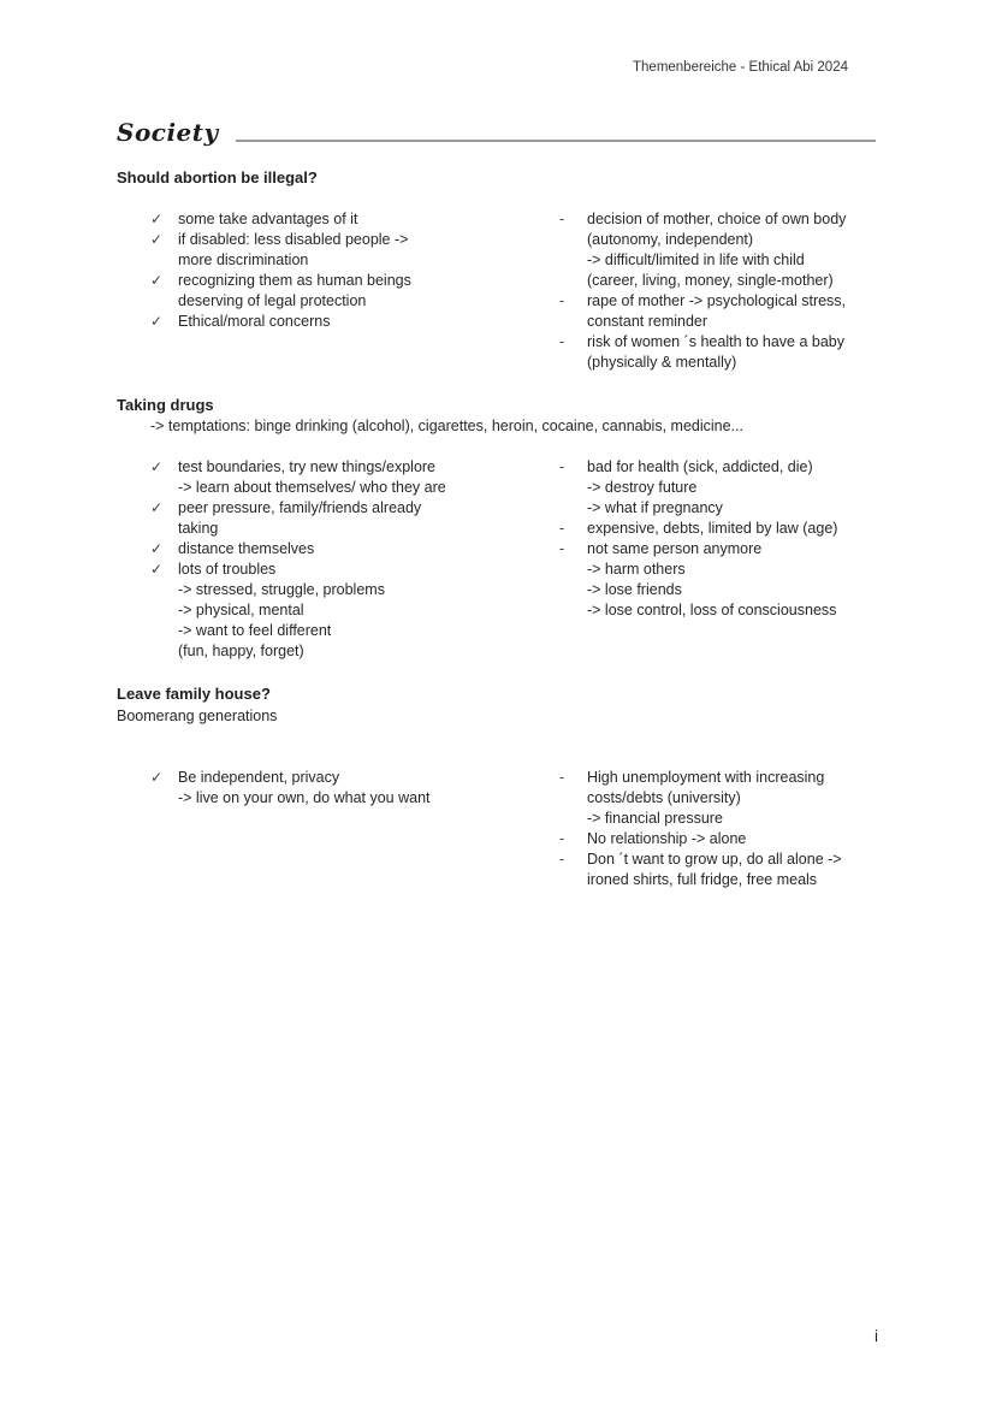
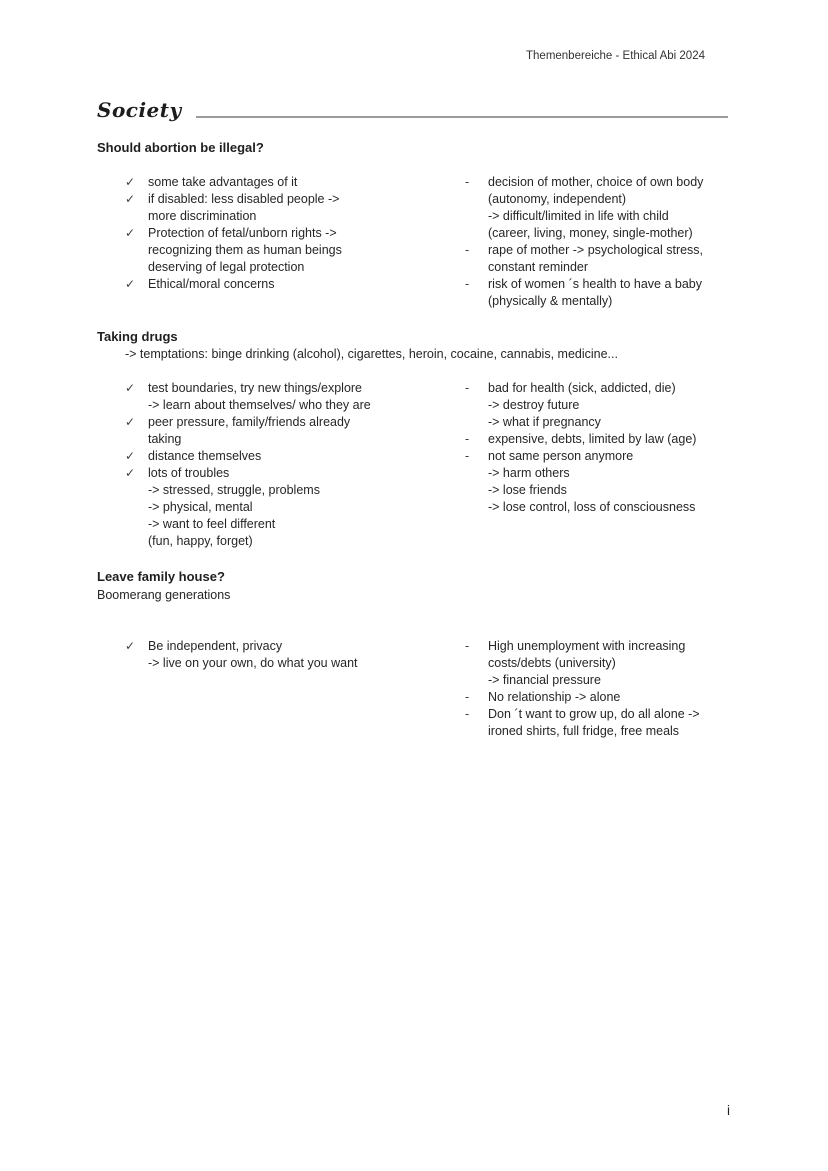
  Themenbereiche - Ethical Abi 2024
  Society
  Should abortion be illegal?
  ✓
  some take advantages of it
  ✓
  if disabled: less disabled people ->
  more discrimination
  ✓
+ Protection of fetal/unborn rights ->
  recognizing them as human beings
  deserving of legal protection
  ✓
  Ethical/moral concerns
  -
  decision of mother, choice of own body
  (autonomy, independent)
  -> difficult/limited in life with child
  (career, living, money, single-mother)
  -
  rape of mother -> psychological stress,
  constant reminder
  -
  risk of women ´s health to have a baby
  (physically & mentally)
  Taking drugs
  -> temptations: binge drinking (alcohol), cigarettes, heroin, cocaine, cannabis, medicine...
  ✓
  test boundaries, try new things/explore
  -> learn about themselves/ who they are
  ✓
  peer pressure, family/friends already
  taking
  ✓
  distance themselves
  ✓
  lots of troubles
  -> stressed, struggle, problems
  -> physical, mental
  -> want to feel different
  (fun, happy, forget)
  -
  bad for health (sick, addicted, die)
  -> destroy future
  -> what if pregnancy
  -
  expensive, debts, limited by law (age)
  -
  not same person anymore
  -> harm others
  -> lose friends
  -> lose control, loss of consciousness
  Leave family house?
  Boomerang generations
  ✓
  Be independent, privacy
  -> live on your own, do what you want
  -
  High unemployment with increasing
  costs/debts (university)
  -> financial pressure
  -
  No relationship -> alone
  -
  Don ´t want to grow up, do all alone ->
  ironed shirts, full fridge, free meals
  i
